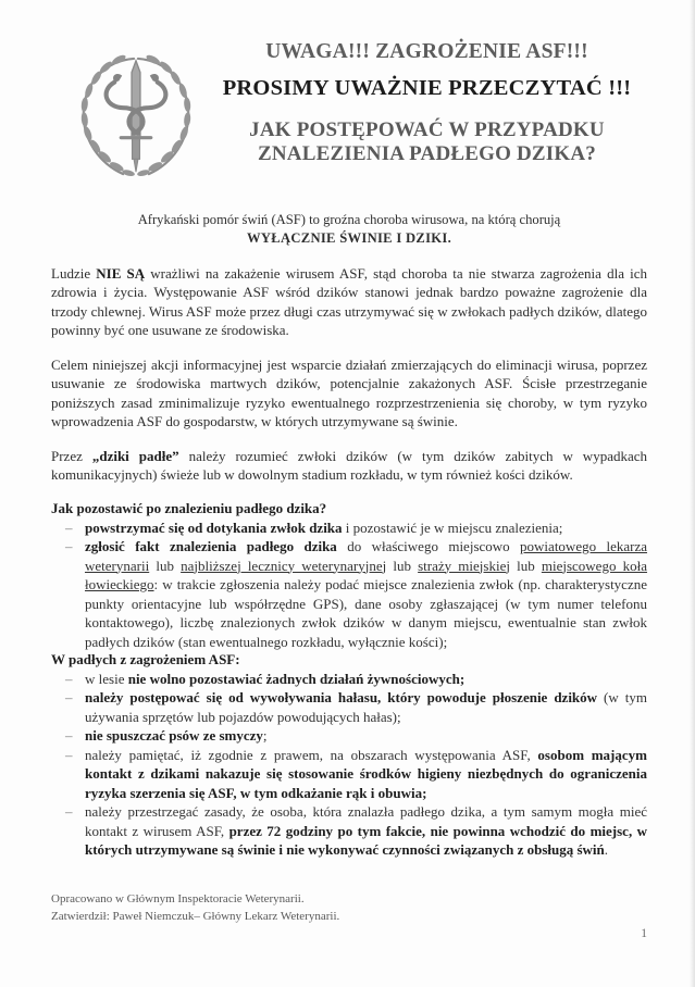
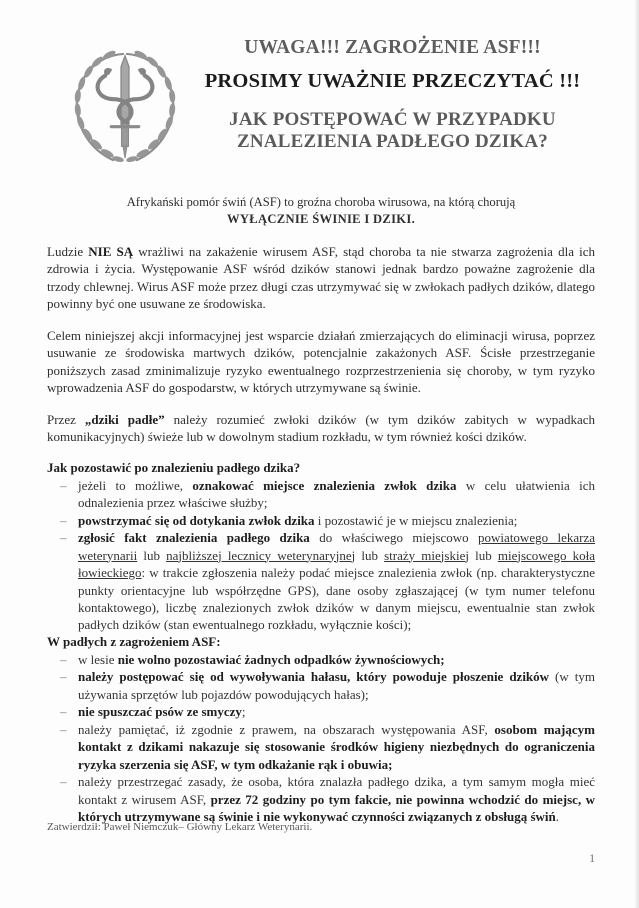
  UWAGA!!! ZAGROŻENIE ASF!!!
  PROSIMY UWAŻNIE PRZECZYTAĆ !!!
  JAK POSTĘPOWAĆ W PRZYPADKU
  ZNALEZIENIA PADŁEGO DZIKA?
  Afrykański pomór świń (ASF) to groźna choroba wirusowa, na którą chorują
  WYŁĄCZNIE ŚWINIE I DZIKI.
  Ludzie NIE SĄ wrażliwi na zakażenie wirusem ASF, stąd choroba ta nie stwarza zagrożenia dla ich zdrowia i życia. Występowanie ASF wśród dzików stanowi jednak bardzo poważne zagrożenie dla trzody chlewnej. Wirus ASF może przez długi czas utrzymywać się w zwłokach padłych dzików, dlatego powinny być one usuwane ze środowiska.
  Celem niniejszej akcji informacyjnej jest wsparcie działań zmierzających do eliminacji wirusa, poprzez usuwanie ze środowiska martwych dzików, potencjalnie zakażonych ASF. Ścisłe przestrzeganie poniższych zasad zminimalizuje ryzyko ewentualnego rozprzestrzenienia się choroby, w tym ryzyko wprowadzenia ASF do gospodarstw, w których utrzymywane są świnie.
  Przez „dziki padłe” należy rozumieć zwłoki dzików (w tym dzików zabitych w wypadkach komunikacyjnych) świeże lub w dowolnym stadium rozkładu, w tym również kości dzików.
  Jak pozostawić po znalezieniu padłego dzika?
+ jeżeli to możliwe, oznakować miejsce znalezienia zwłok dzika w celu ułatwienia ich odnalezienia przez właściwe służby;
  powstrzymać się od dotykania zwłok dzika i pozostawić je w miejscu znalezienia;
  zgłosić fakt znalezienia padłego dzika do właściwego miejscowo powiatowego lekarza weterynarii lub najbliższej lecznicy weterynaryjnej lub straży miejskiej lub miejscowego koła łowieckiego: w trakcie zgłoszenia należy podać miejsce znalezienia zwłok (np. charakterystyczne punkty orientacyjne lub współrzędne GPS), dane osoby zgłaszającej (w tym numer telefonu kontaktowego), liczbę znalezionych zwłok dzików w danym miejscu, ewentualnie stan zwłok padłych dzików (stan ewentualnego rozkładu, wyłącznie kości);
  W padłych z zagrożeniem ASF:
- w lesie nie wolno pozostawiać żadnych działań żywnościowych;
+ w lesie nie wolno pozostawiać żadnych odpadków żywnościowych;
  należy postępować się od wywoływania hałasu, który powoduje płoszenie dzików (w tym używania sprzętów lub pojazdów powodujących hałas);
  nie spuszczać psów ze smyczy;
  należy pamiętać, iż zgodnie z prawem, na obszarach występowania ASF, osobom mającym kontakt z dzikami nakazuje się stosowanie środków higieny niezbędnych do ograniczenia ryzyka szerzenia się ASF, w tym odkażanie rąk i obuwia;
  należy przestrzegać zasady, że osoba, która znalazła padłego dzika, a tym samym mogła mieć kontakt z wirusem ASF, przez 72 godziny po tym fakcie, nie powinna wchodzić do miejsc, w których utrzymywane są świnie i nie wykonywać czynności związanych z obsługą świń.
- Opracowano w Głównym Inspektoracie Weterynarii.
  Zatwierdził: Paweł Niemczuk– Główny Lekarz Weterynarii.
  1
